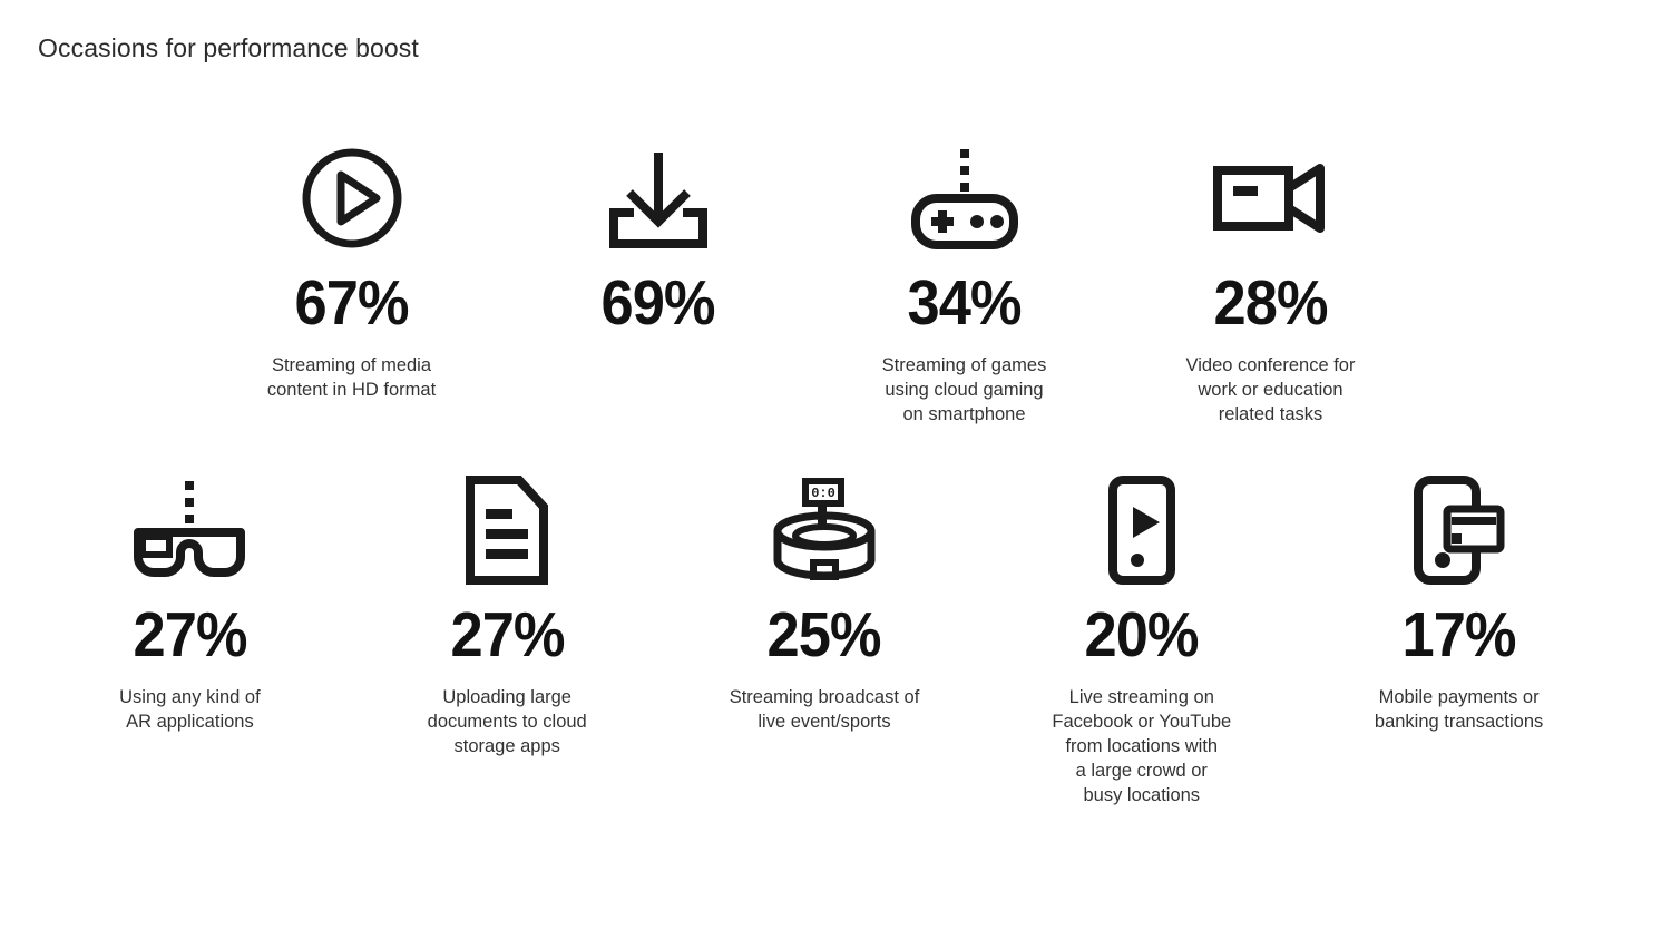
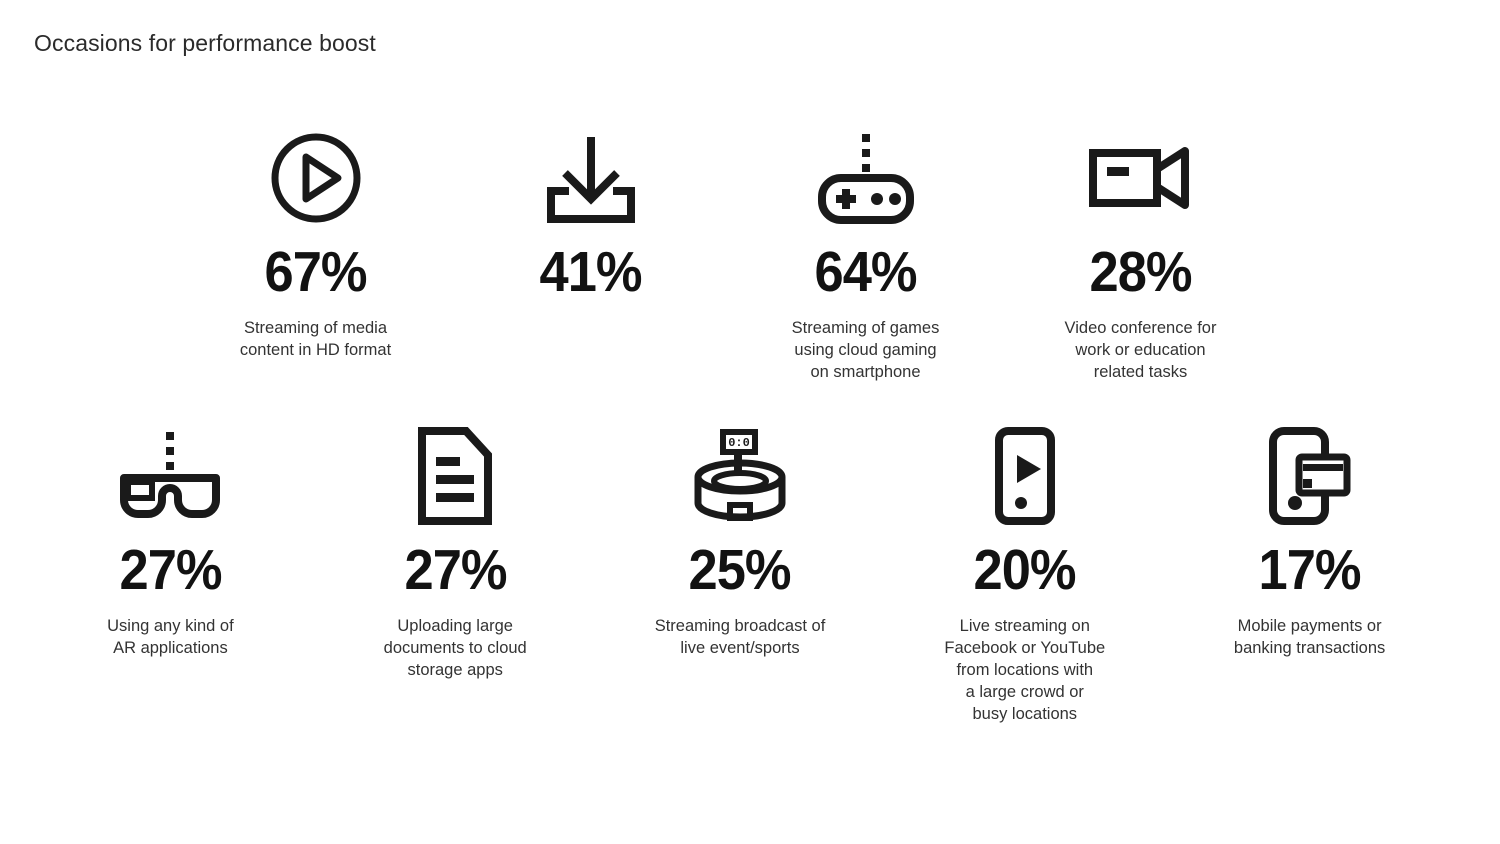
  Occasions for performance boost
  67%
  Streaming of media
  content in HD format
- 69%
+ 41%
- 34%
+ 64%
  Streaming of games
  using cloud gaming
  on smartphone
  28%
  Video conference for
  work or education
  related tasks
  27%
  Using any kind of
  AR applications
  27%
  Uploading large
  documents to cloud
  storage apps
  0:0
  25%
  Streaming broadcast of
  live event/sports
  20%
  Live streaming on
  Facebook or YouTube
  from locations with
  a large crowd or
  busy locations
  17%
  Mobile payments or
  banking transactions
